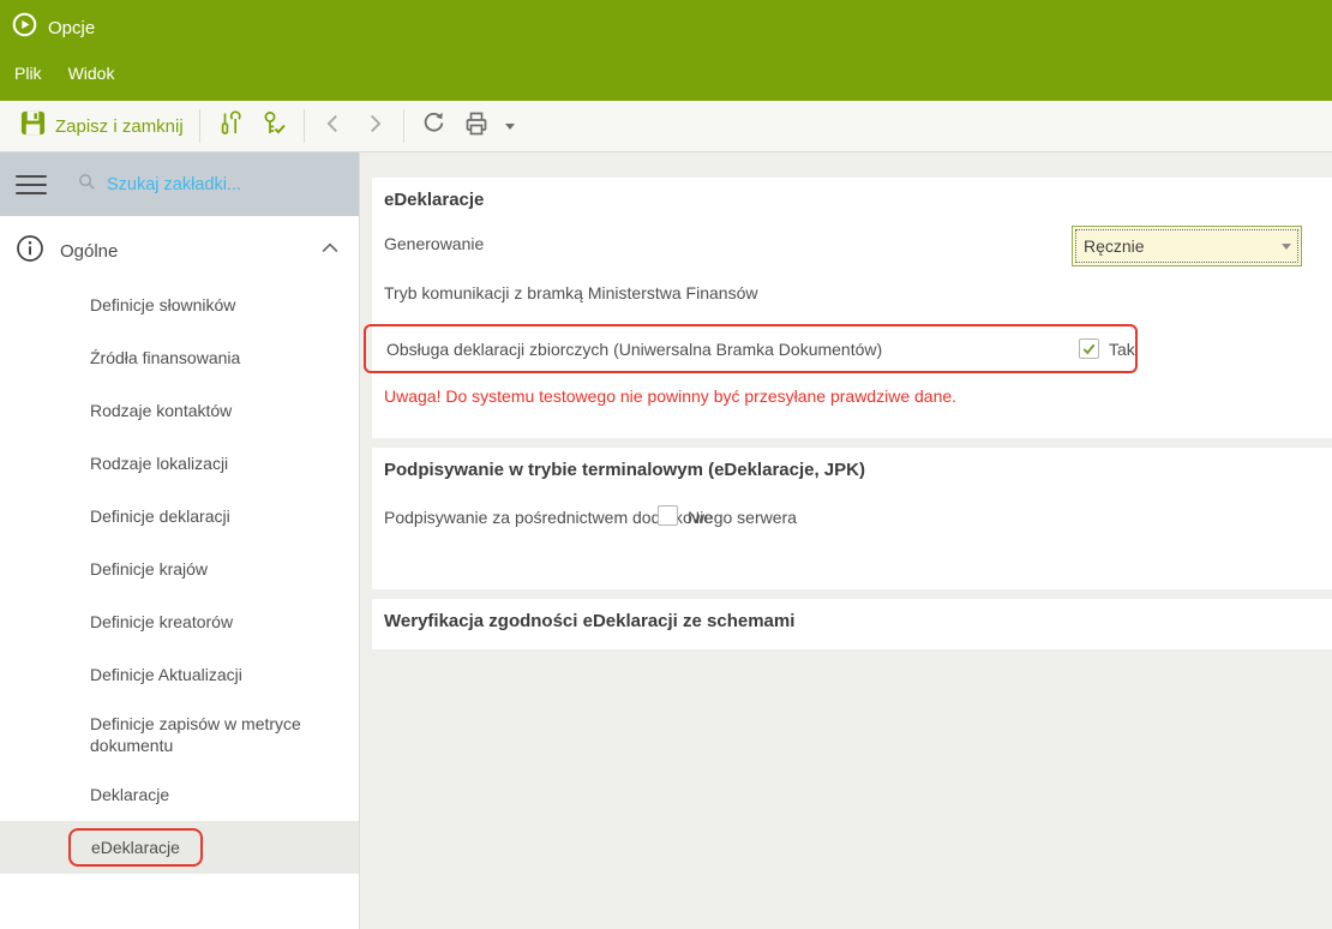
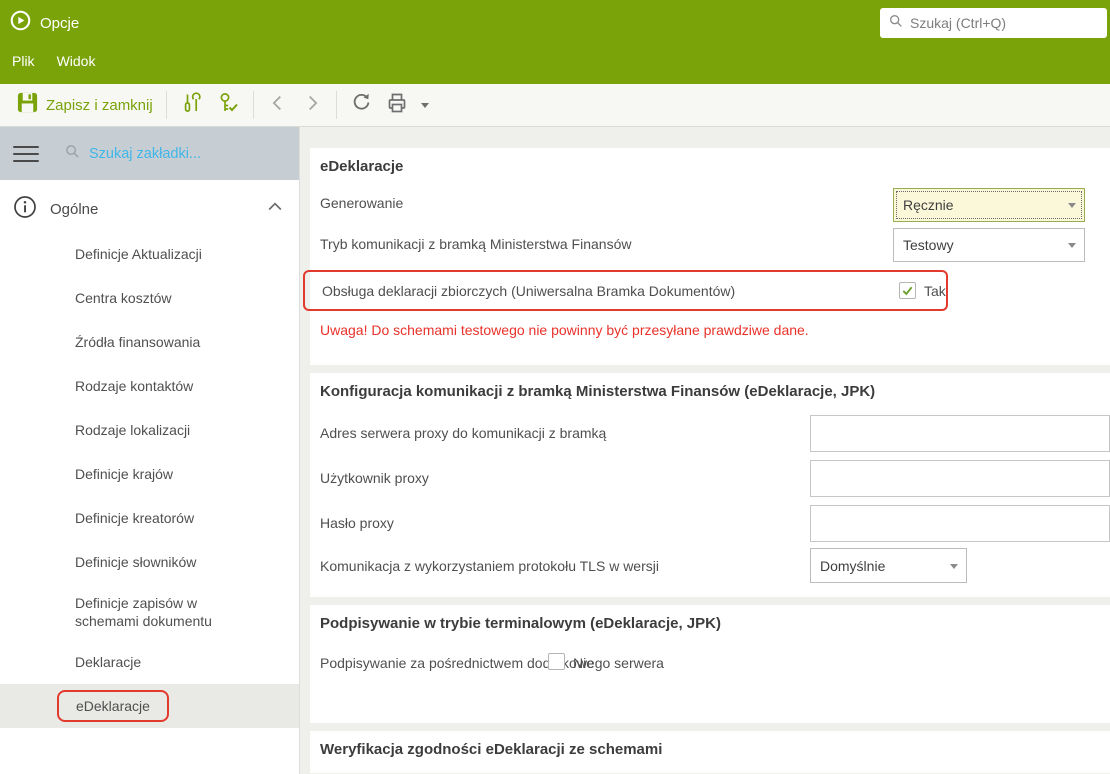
  Opcje
+ Szukaj (Ctrl+Q)
  Plik
  Widok
  Zapisz i zamknij
  Szukaj zakładki...
  Ogólne
- Definicje słowników
+ Definicje Aktualizacji
+ Centra kosztów
  Źródła finansowania
  Rodzaje kontaktów
  Rodzaje lokalizacji
- Definicje deklaracji
  Definicje krajów
  Definicje kreatorów
- Definicje Aktualizacji
+ Definicje słowników
- Definicje zapisów w metryce dokumentu
+ Definicje zapisów w schemami dokumentu
  Deklaracje
  eDeklaracje
  eDeklaracje
  Generowanie
  Ręcznie
  Tryb komunikacji z bramką Ministerstwa Finansów
+ Testowy
  Obsługa deklaracji zbiorczych (Uniwersalna Bramka Dokumentów)
  Tak
- Uwaga! Do systemu testowego nie powinny być przesyłane prawdziwe dane.
+ Uwaga! Do schemami testowego nie powinny być przesyłane prawdziwe dane.
+ Konfiguracja komunikacji z bramką Ministerstwa Finansów (eDeklaracje, JPK)
+ Adres serwera proxy do komunikacji z bramką
+ Użytkownik proxy
+ Hasło proxy
+ Komunikacja z wykorzystaniem protokołu TLS w wersji
+ Domyślnie
  Podpisywanie w trybie terminalowym (eDeklaracje, JPK)
  Podpisywanie za pośrednictwem dodkowego serwera
  Nie
  Weryfikacja zgodności eDeklaracji ze schemami
